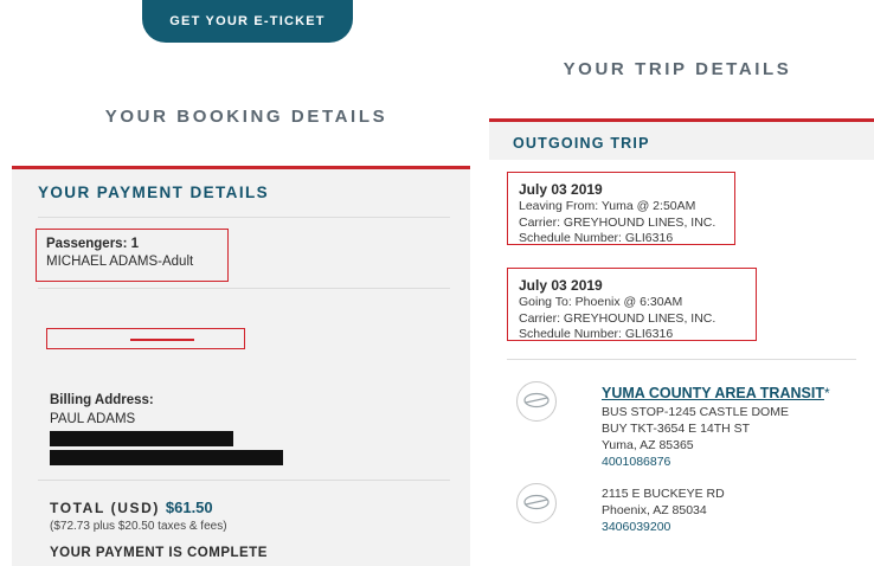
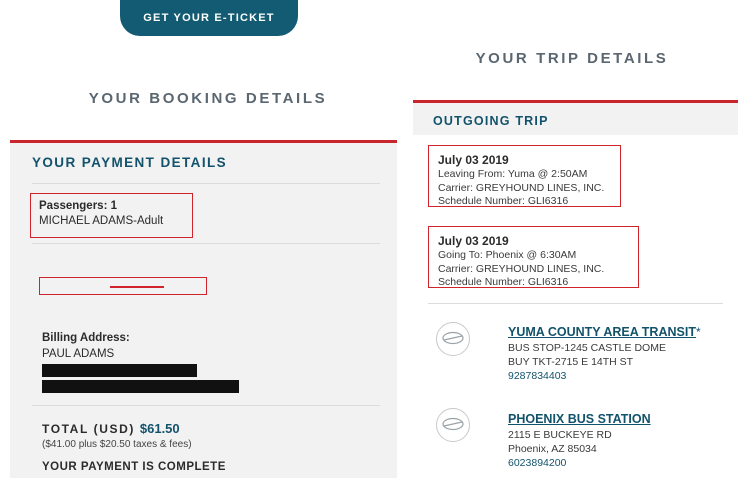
  GET YOUR E-TICKET
  YOUR BOOKING DETAILS
  YOUR PAYMENT DETAILS
  Passengers: 1
  MICHAEL ADAMS-Adult
  Billing Address:
  PAUL ADAMS
  TOTAL (USD) $61.50
- ($72.73 plus $20.50 taxes & fees)
+ ($41.00 plus $20.50 taxes & fees)
  YOUR PAYMENT IS COMPLETE
  YOUR TRIP DETAILS
  OUTGOING TRIP
  July 03 2019
  Leaving From: Yuma @ 2:50AM
  Carrier: GREYHOUND LINES, INC.
  Schedule Number: GLI6316
  July 03 2019
  Going To: Phoenix @ 6:30AM
  Carrier: GREYHOUND LINES, INC.
  Schedule Number: GLI6316
  YUMA COUNTY AREA TRANSIT*
  BUS STOP-1245 CASTLE DOME
- BUY TKT-3654 E 14TH ST
+ BUY TKT-2715 E 14TH ST
- Yuma, AZ 85365
- 4001086876
+ 9287834403
+ PHOENIX BUS STATION
  2115 E BUCKEYE RD
  Phoenix, AZ 85034
- 3406039200
+ 6023894200
